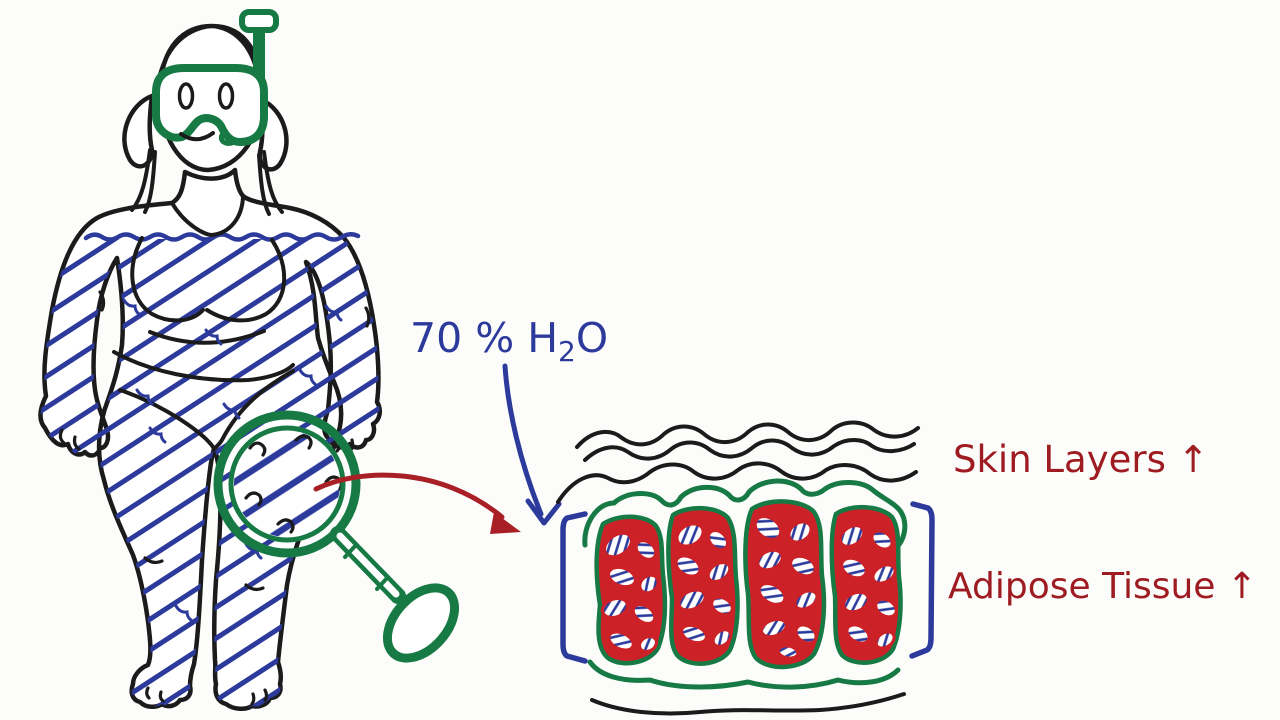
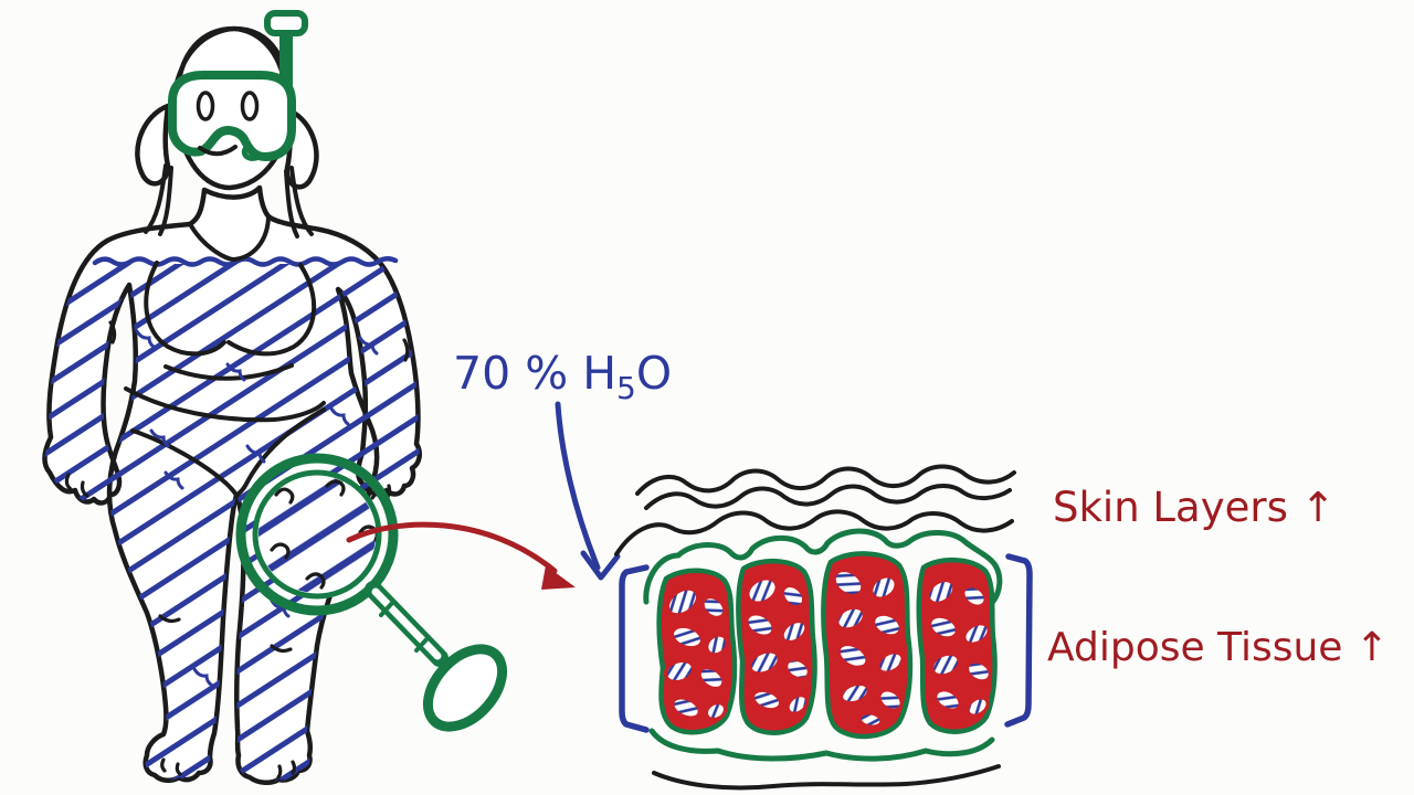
- 70 % H2O
+ 70 % H5O
  Skin Layers ↑
  Adipose Tissue ↑
